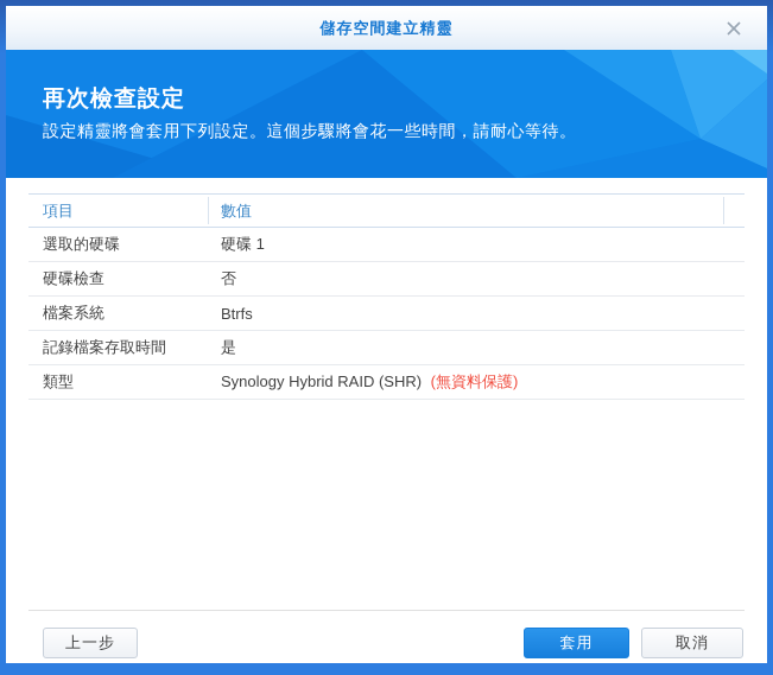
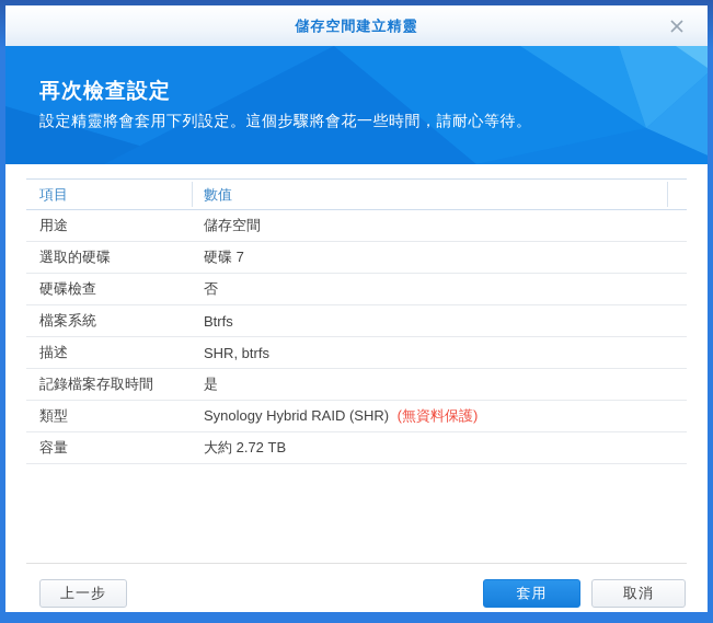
  儲存空間建立精靈
  再次檢查設定
  設定精靈將會套用下列設定。這個步驟將會花一些時間，請耐心等待。
  項目
  數值
+ 用途
+ 儲存空間
  選取的硬碟
- 硬碟 1
+ 硬碟 7
  硬碟檢查
  否
  檔案系統
  Btrfs
+ 描述
+ SHR, btrfs
  記錄檔案存取時間
  是
  類型
  Synology Hybrid RAID (SHR) (無資料保護)
+ 容量
+ 大約 2.72 TB
  上一步
  套用
  取消
